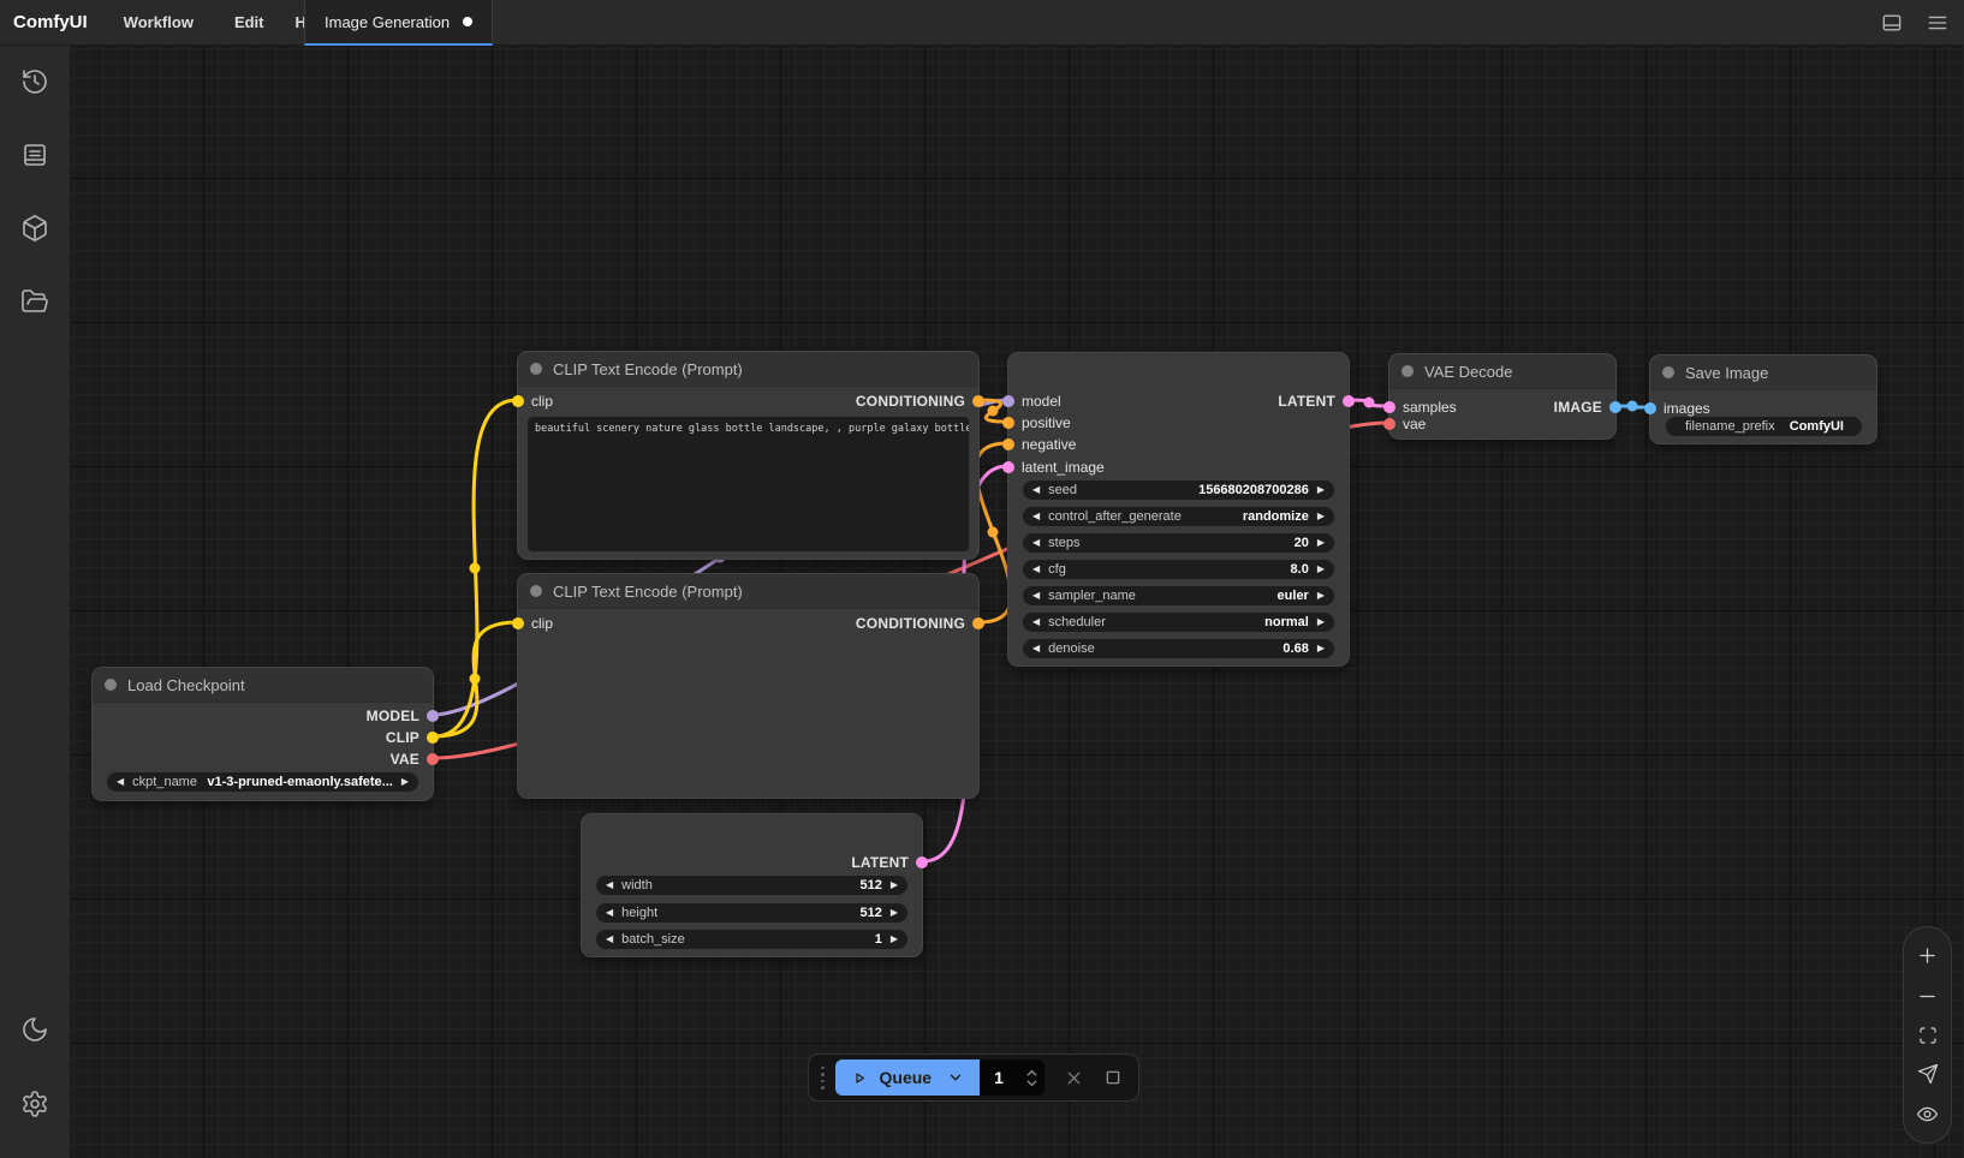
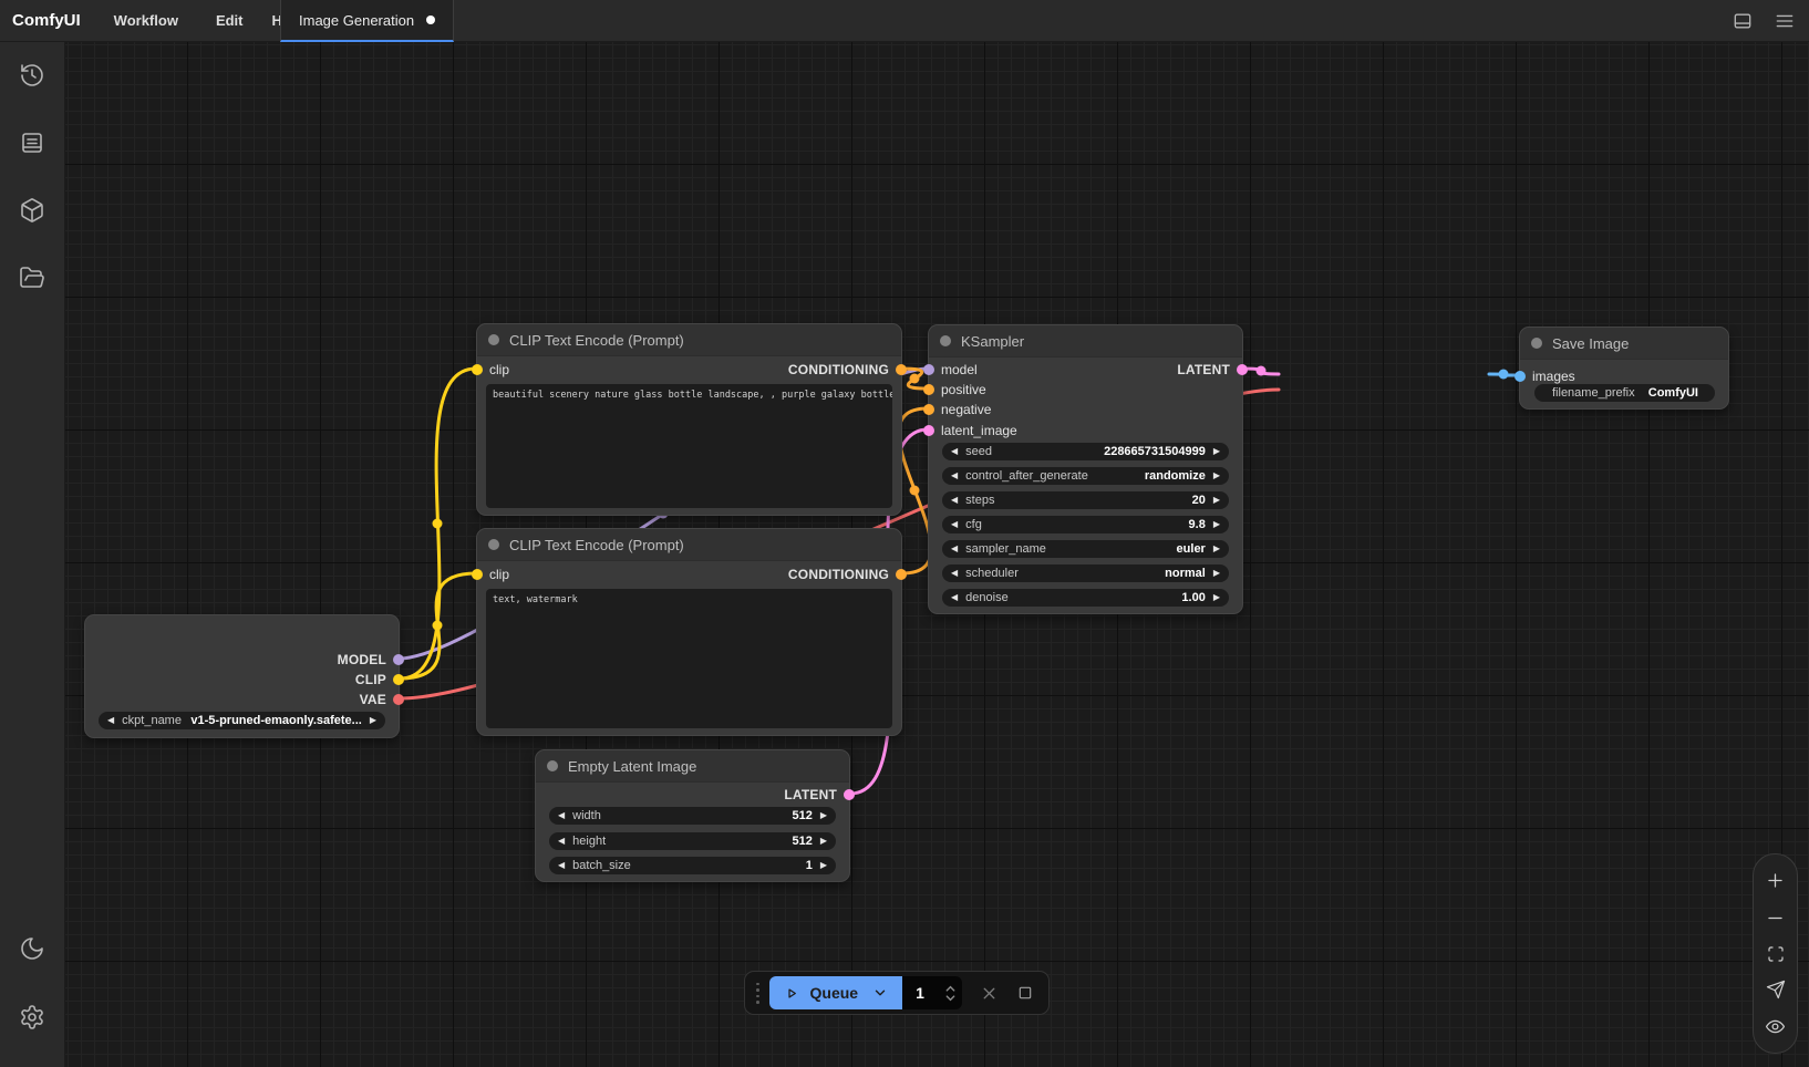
- Load Checkpoint
  MODEL
  CLIP
  VAE
  ◀
  ckpt_name
- v1-3-pruned-emaonly.safete...
+ v1-5-pruned-emaonly.safete...
  ▶
  CLIP Text Encode (Prompt)
  clip
  CONDITIONING
  beautiful scenery nature glass bottle landscape, , purple galaxy bottle
  CLIP Text Encode (Prompt)
  clip
  CONDITIONING
+ text, watermark
+ KSampler
  model
  LATENT
  positive
  negative
  latent_image
  ◀
  seed
- 156680208700286
+ 228665731504999
  ▶
  ◀
  control_after_generate
  randomize
  ▶
  ◀
  steps
  20
  ▶
  ◀
  cfg
- 8.0
+ 9.8
  ▶
  ◀
  sampler_name
  euler
  ▶
  ◀
  scheduler
  normal
  ▶
  ◀
  denoise
- 0.68
+ 1.00
  ▶
- VAE Decode
- samples
- IMAGE
- vae
  Save Image
  images
  filename_prefix
  ComfyUI
+ Empty Latent Image
  LATENT
  ◀
  width
  512
  ▶
  ◀
  height
  512
  ▶
  ◀
  batch_size
  1
  ▶
  ComfyUI
  Workflow
  Edit
  Image Generation
  Queue
  1
